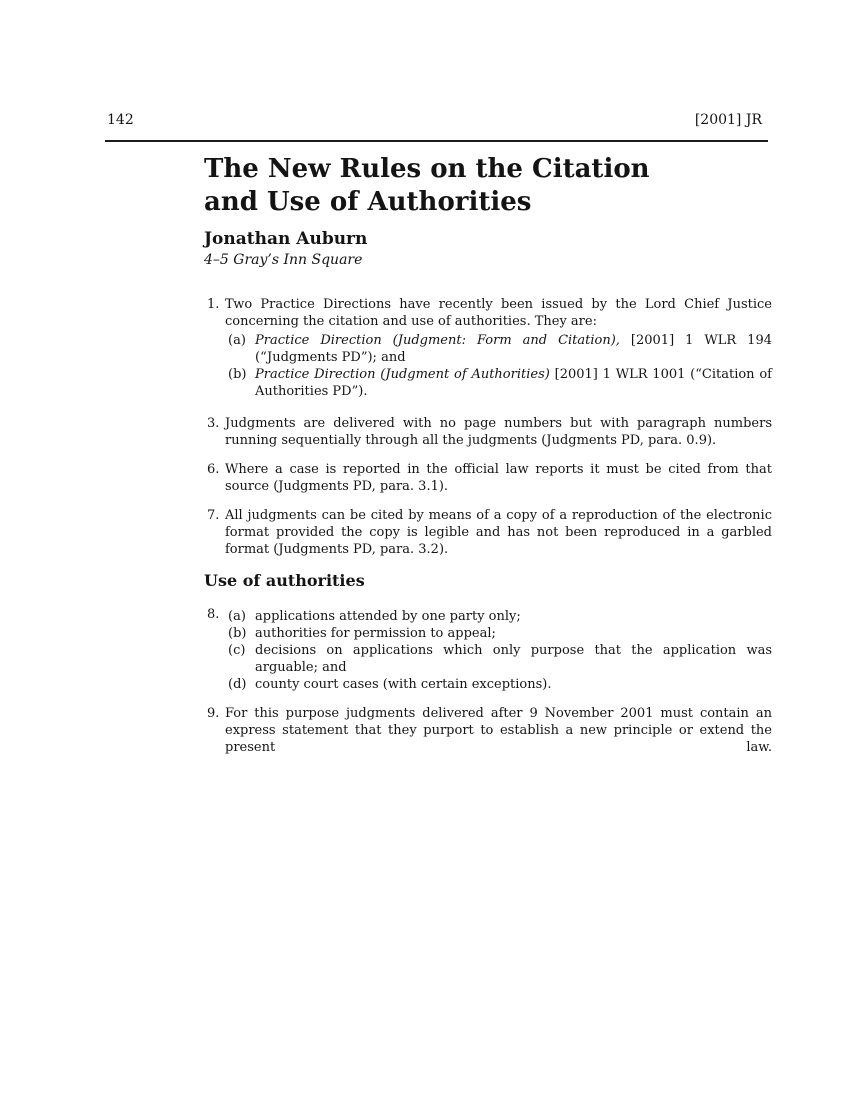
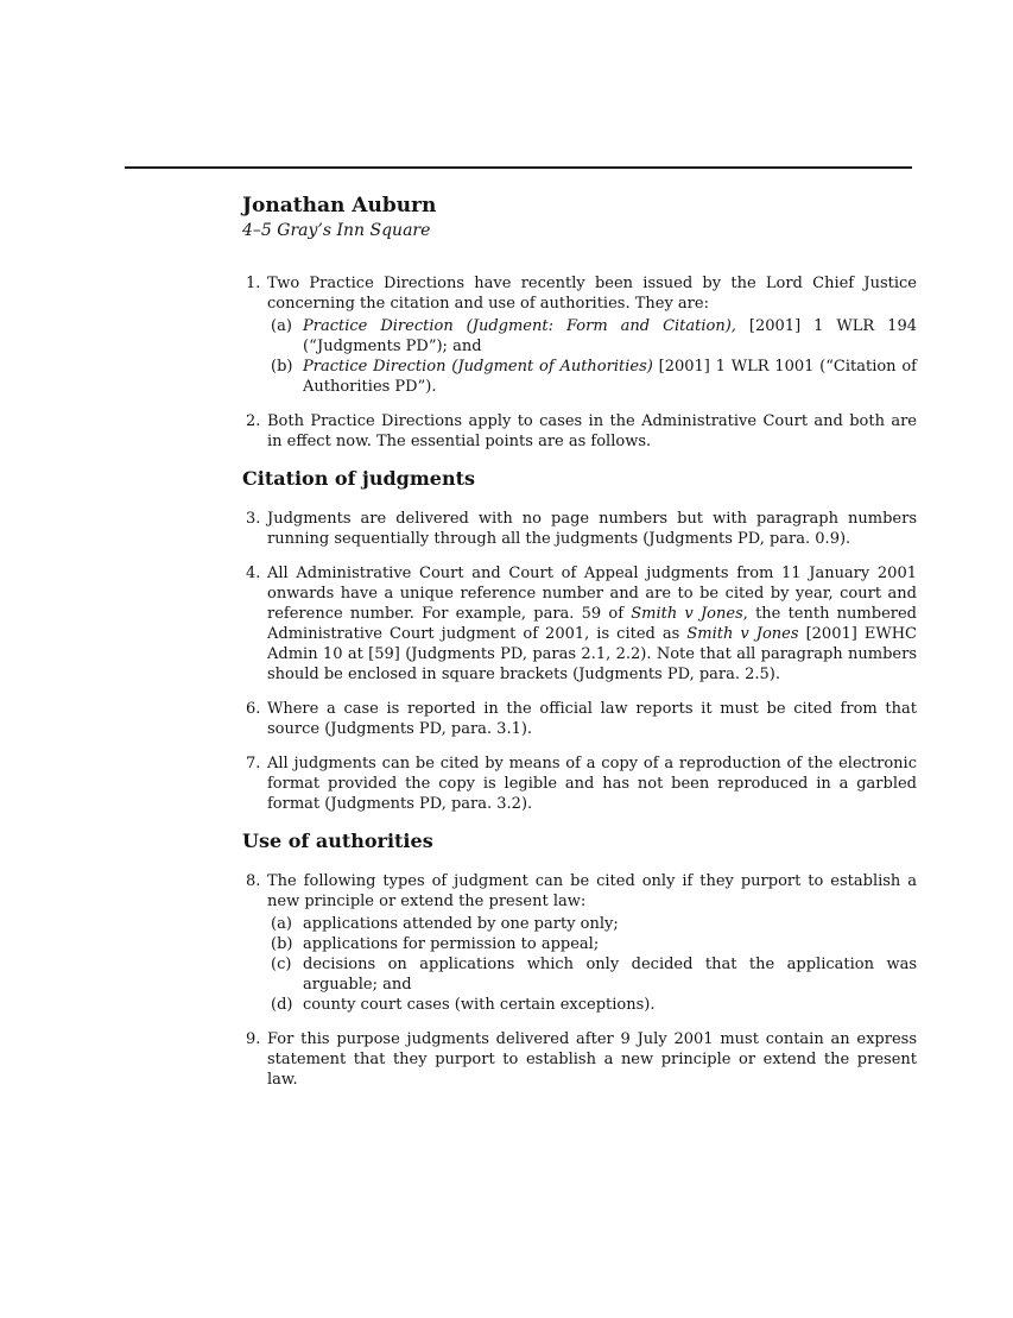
- 142
- [2001] JR
- The New Rules on the Citation
- and Use of Authorities
  Jonathan Auburn
  4–5 Gray’s Inn Square
  1.
  Two Practice Directions have recently been issued by the Lord Chief Justice concerning the citation and use of authorities. They are:
  (a)
  Practice Direction (Judgment: Form and Citation), [2001] 1 WLR 194 (“Judgments PD”); and
  (b)
  Practice Direction (Judgment of Authorities) [2001] 1 WLR 1001 (“Citation of Authorities PD”).
+ 2.
+ Both Practice Directions apply to cases in the Administrative Court and both are in effect now. The essential points are as follows.
+ Citation of judgments
  3.
  Judgments are delivered with no page numbers but with paragraph numbers running sequentially through all the judgments (Judgments PD, para. 0.9).
+ 4.
+ All Administrative Court and Court of Appeal judgments from 11 January 2001 onwards have a unique reference number and are to be cited by year, court and reference number. For example, para. 59 of Smith v Jones, the tenth numbered Administrative Court judgment of 2001, is cited as Smith v Jones [2001] EWHC Admin 10 at [59] (Judgments PD, paras 2.1, 2.2). Note that all paragraph numbers should be enclosed in square brackets (Judgments PD, para. 2.5).
  6.
  Where a case is reported in the official law reports it must be cited from that source (Judgments PD, para. 3.1).
  7.
  All judgments can be cited by means of a copy of a reproduction of the electronic format provided the copy is legible and has not been reproduced in a garbled format (Judgments PD, para. 3.2).
  Use of authorities
  8.
+ The following types of judgment can be cited only if they purport to establish a new principle or extend the present law:
  (a)
  applications attended by one party only;
  (b)
- authorities for permission to appeal;
+ applications for permission to appeal;
  (c)
- decisions on applications which only purpose that the application was arguable; and
+ decisions on applications which only decided that the application was arguable; and
  (d)
  county court cases (with certain exceptions).
  9.
- For this purpose judgments delivered after 9 November 2001 must contain an express statement that they purport to establish a new principle or extend the present law.
+ For this purpose judgments delivered after 9 July 2001 must contain an express statement that they purport to establish a new principle or extend the present law.
